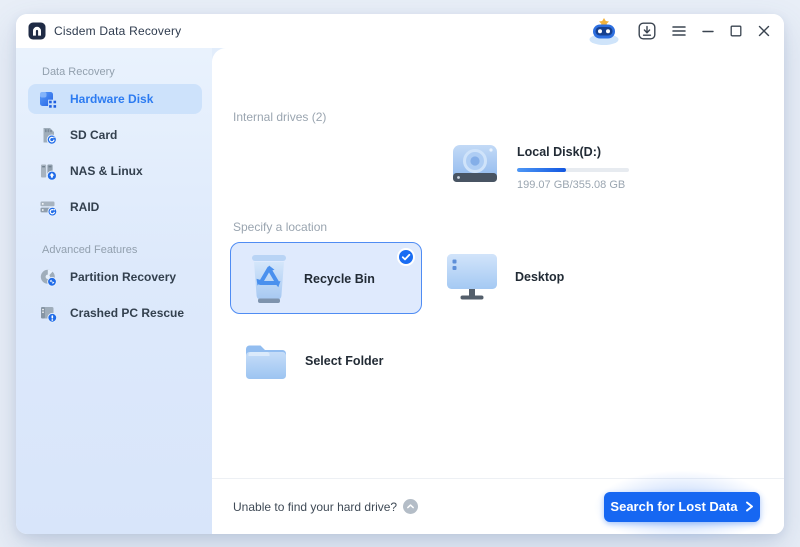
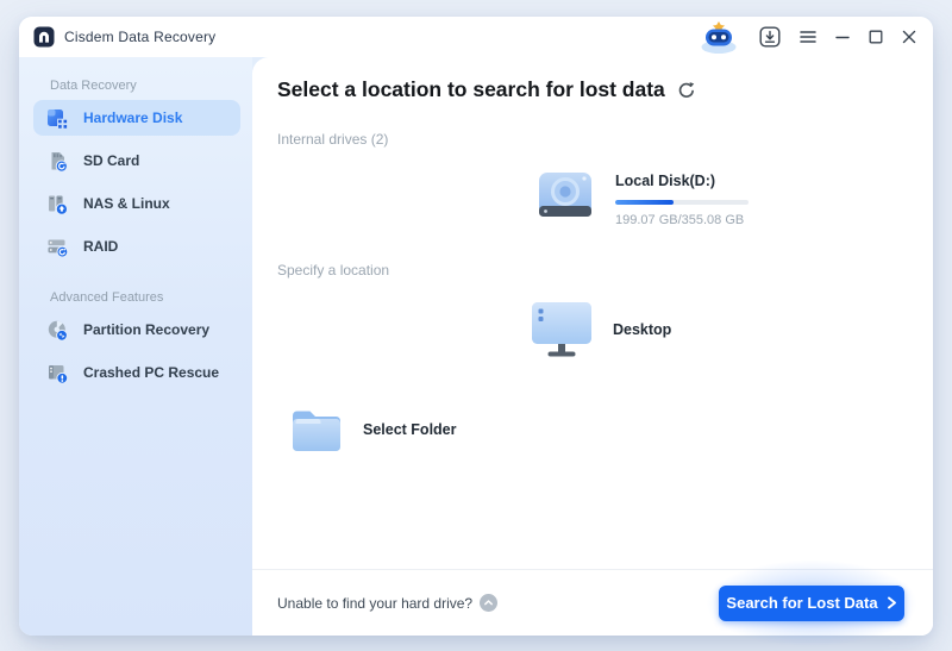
  Cisdem Data Recovery
  Data Recovery
  Hardware Disk
  SD Card
  NAS & Linux
  RAID
  Advanced Features
  Partition Recovery
  Crashed PC Rescue
+ Select a location to search for lost data
  Internal drives (2)
  Local Disk(D:)
  199.07 GB/355.08 GB
  Specify a location
- Recycle Bin
  Desktop
  Select Folder
  Unable to find your hard drive?
  Search for Lost Data
